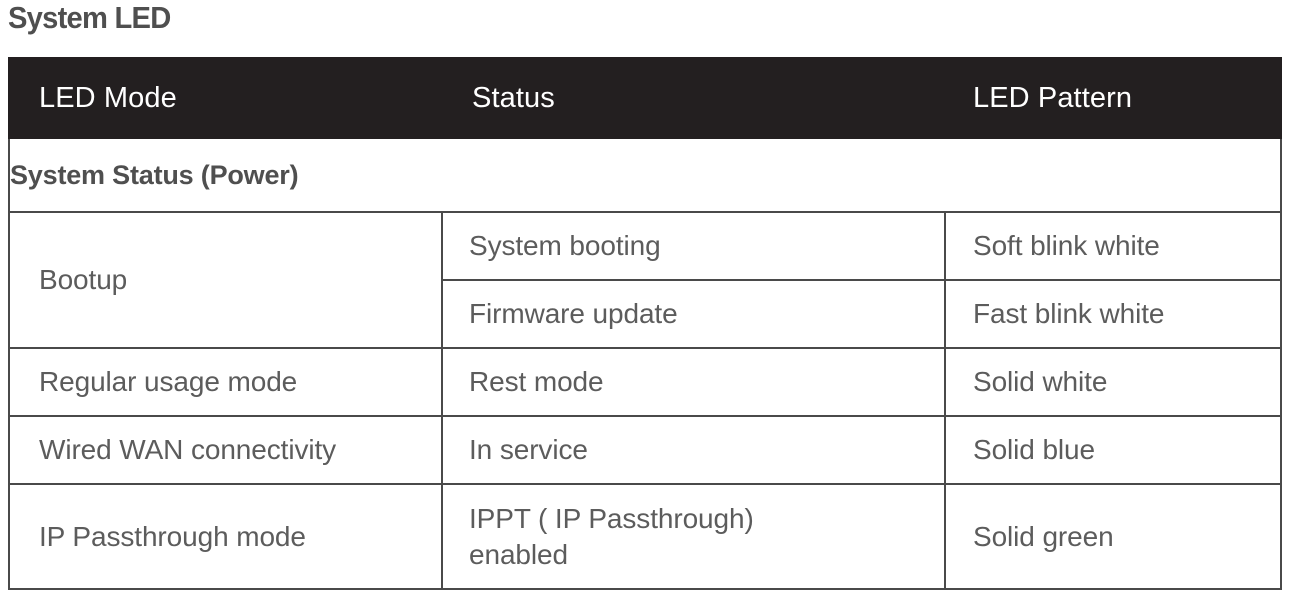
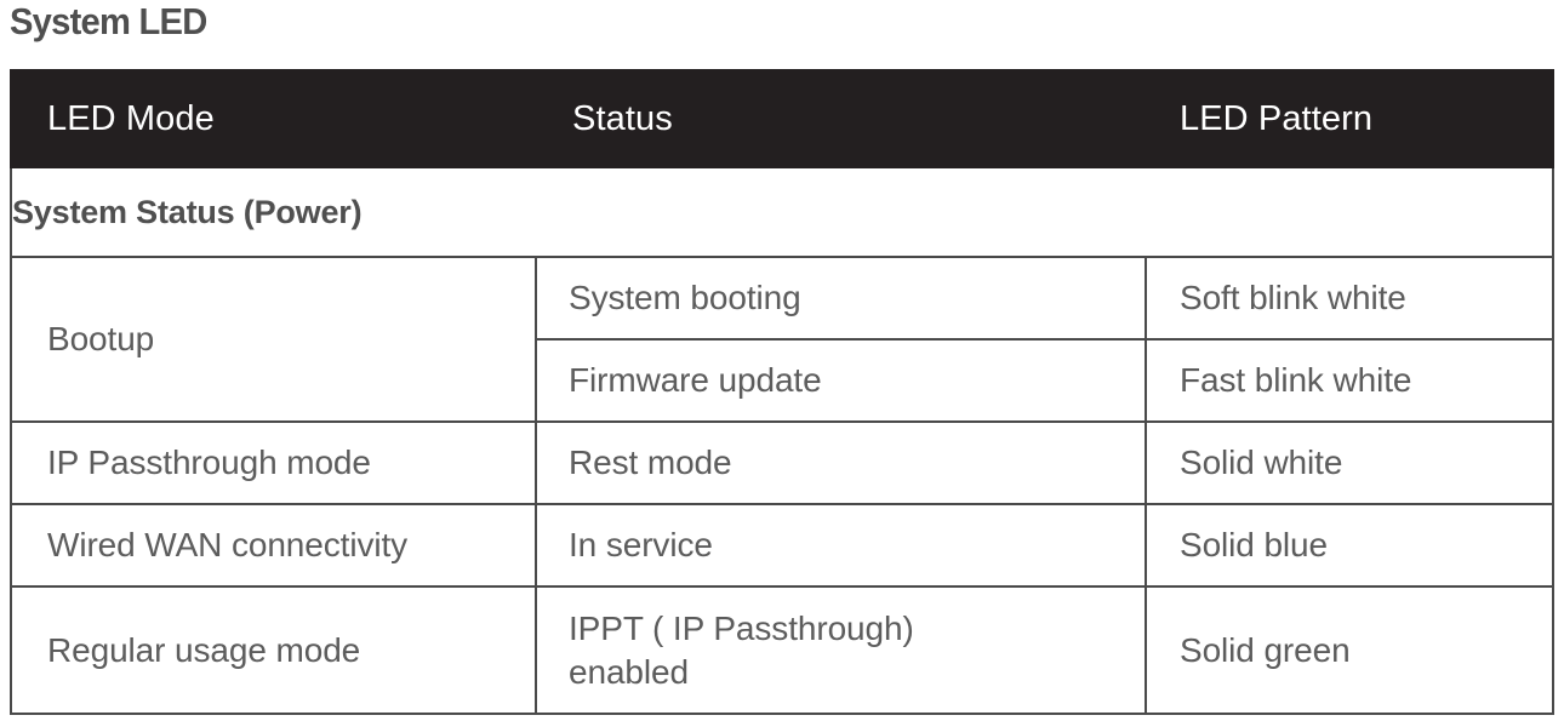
  System LED
  LED Mode	Status	LED Pattern
  System Status (Power)
  Bootup	System booting	Soft blink white
  Firmware update	Fast blink white
- Regular usage mode	Rest mode	Solid white
+ IP Passthrough mode	Rest mode	Solid white
  Wired WAN connectivity	In service	Solid blue
- IP Passthrough mode	IPPT ( IP Passthrough) enabled	Solid green
+ Regular usage mode	IPPT ( IP Passthrough) enabled	Solid green
